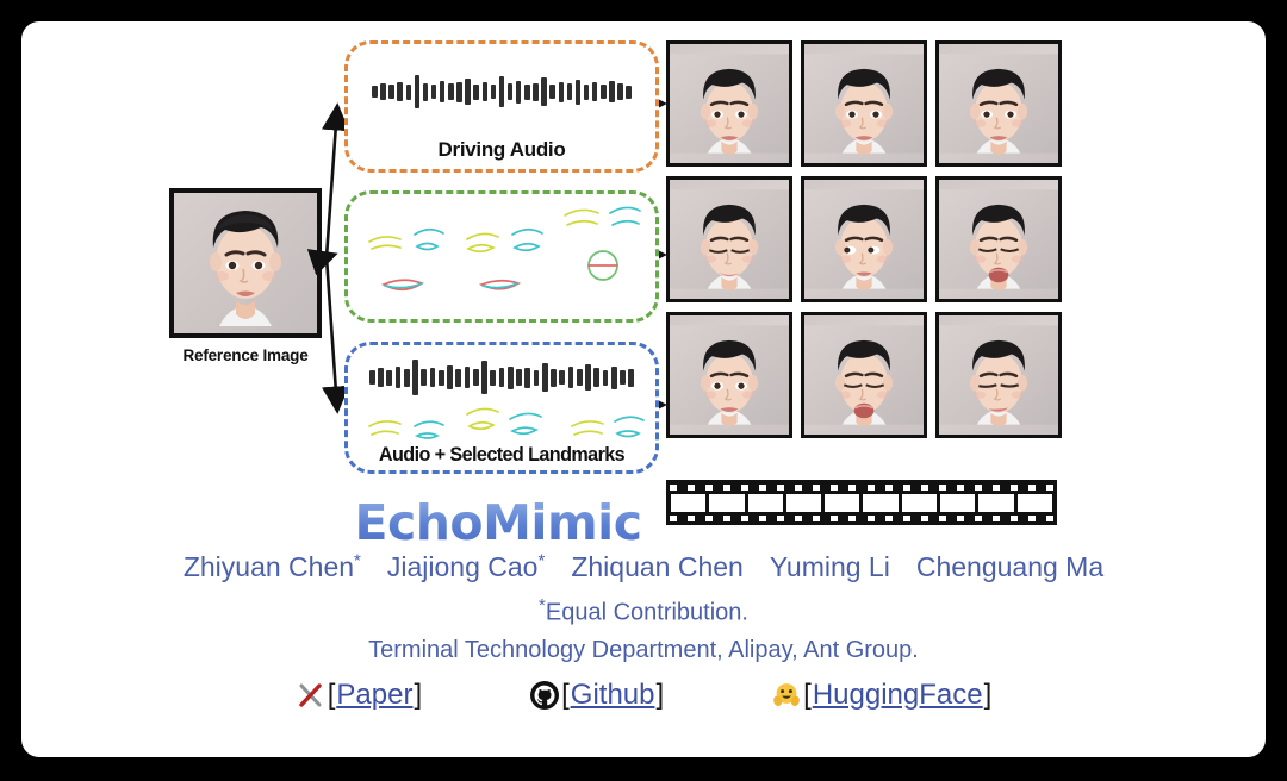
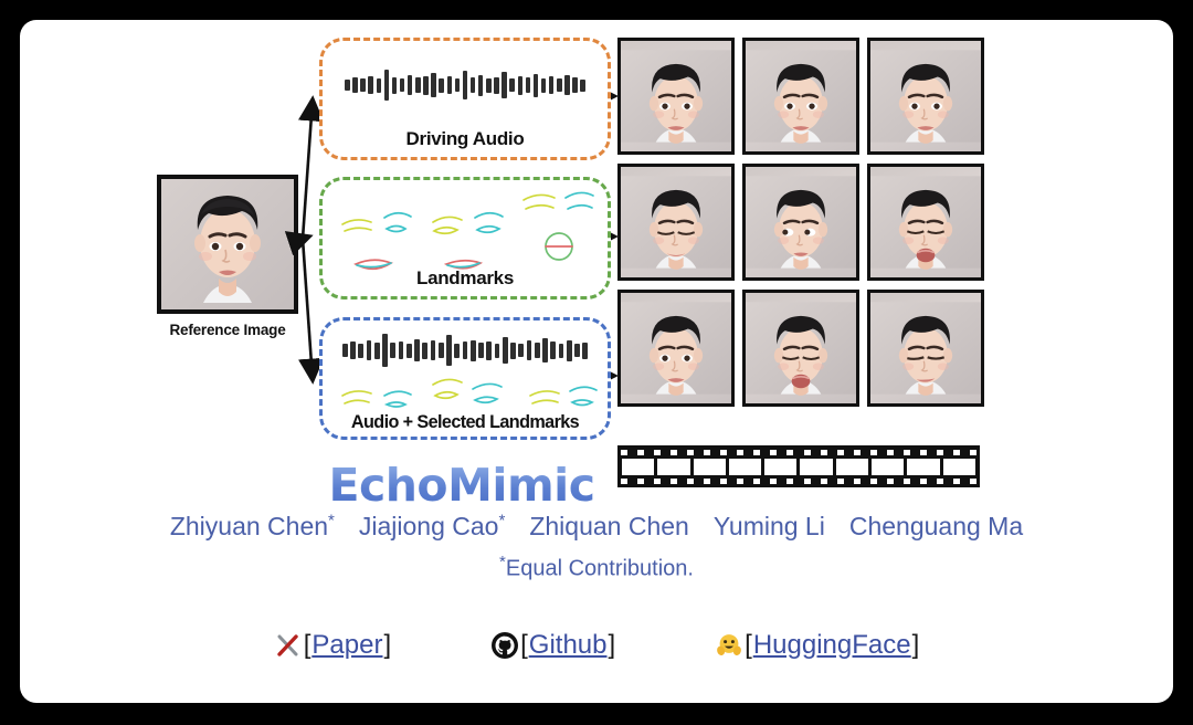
  Reference Image
  Driving Audio
+ Landmarks
  Audio + Selected Landmarks
  EchoMimic
  Zhiyuan Chen* Jiajiong Cao* Zhiquan Chen Yuming Li Chenguang Ma
  *Equal Contribution.
- Terminal Technology Department, Alipay, Ant Group.
  [
  Paper
  ]
  [
  Github
  ]
  [
  HuggingFace
  ]
